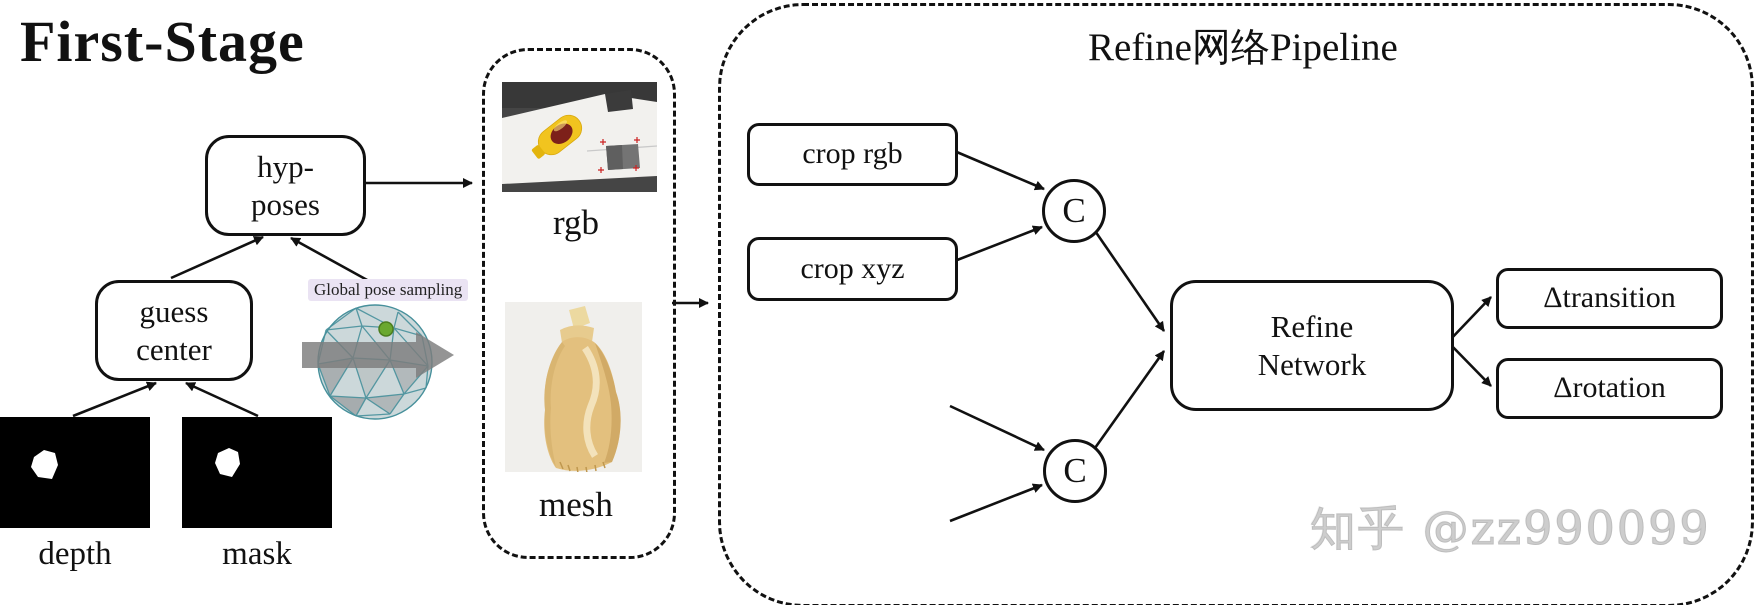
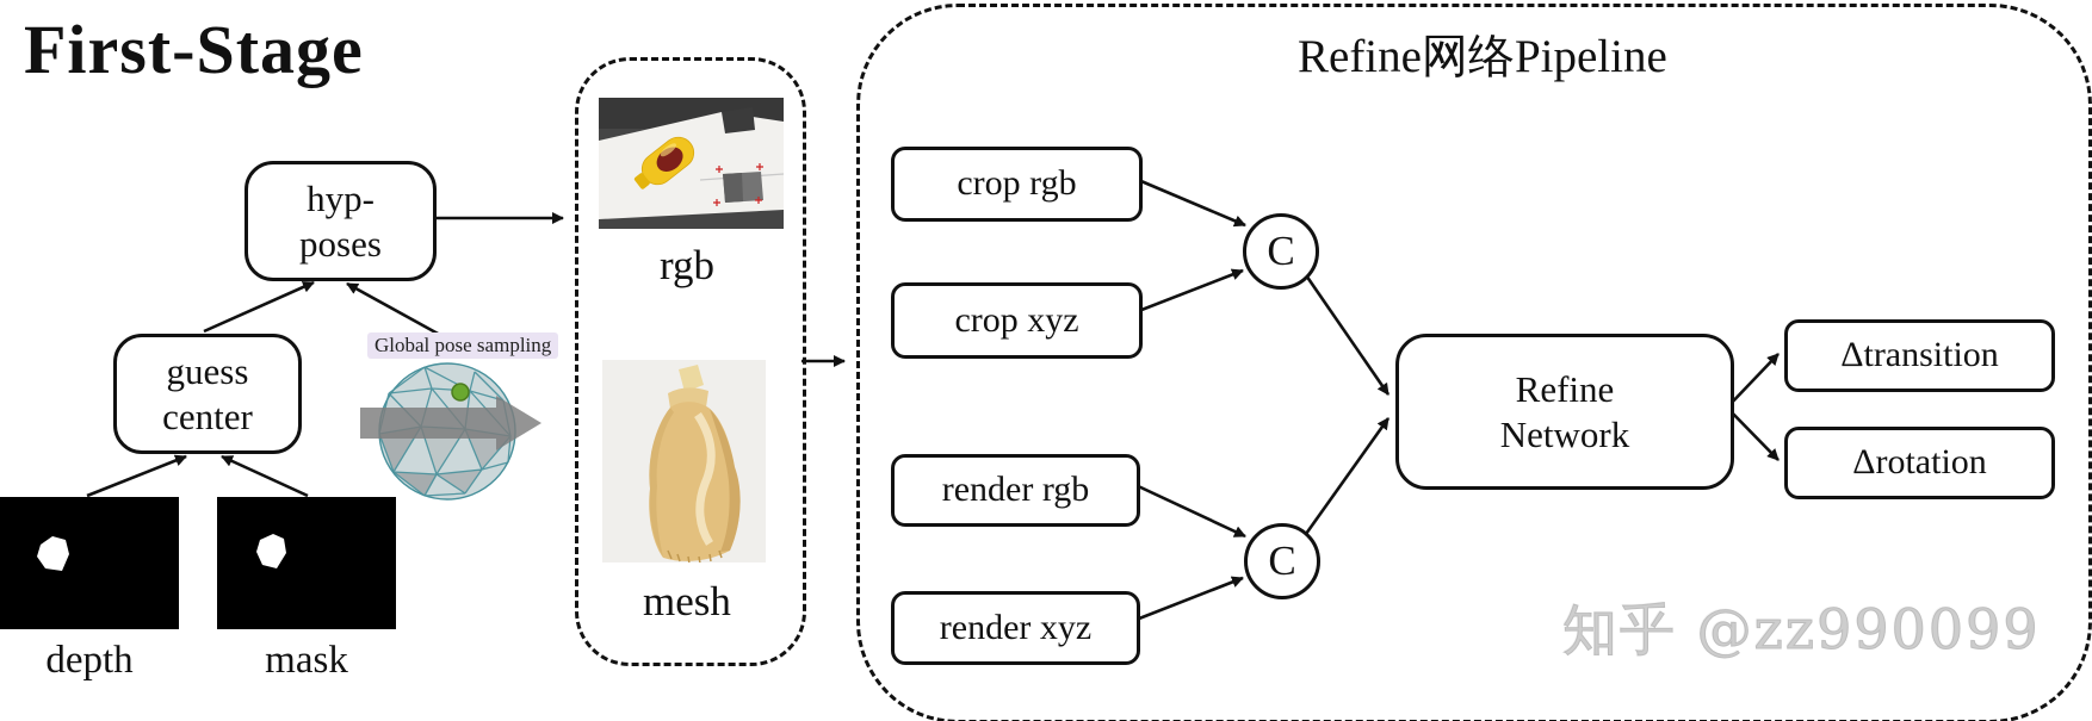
  First-Stage
  hyp-
  poses
  guess
  center
  depth
  mask
  Global pose sampling
  rgb
  mesh
  Refine网络Pipeline
  crop rgb
  crop xyz
+ render rgb
+ render xyz
  C
  C
  Refine
  Network
  Δtransition
  Δrotation
  知乎 @zz990099
